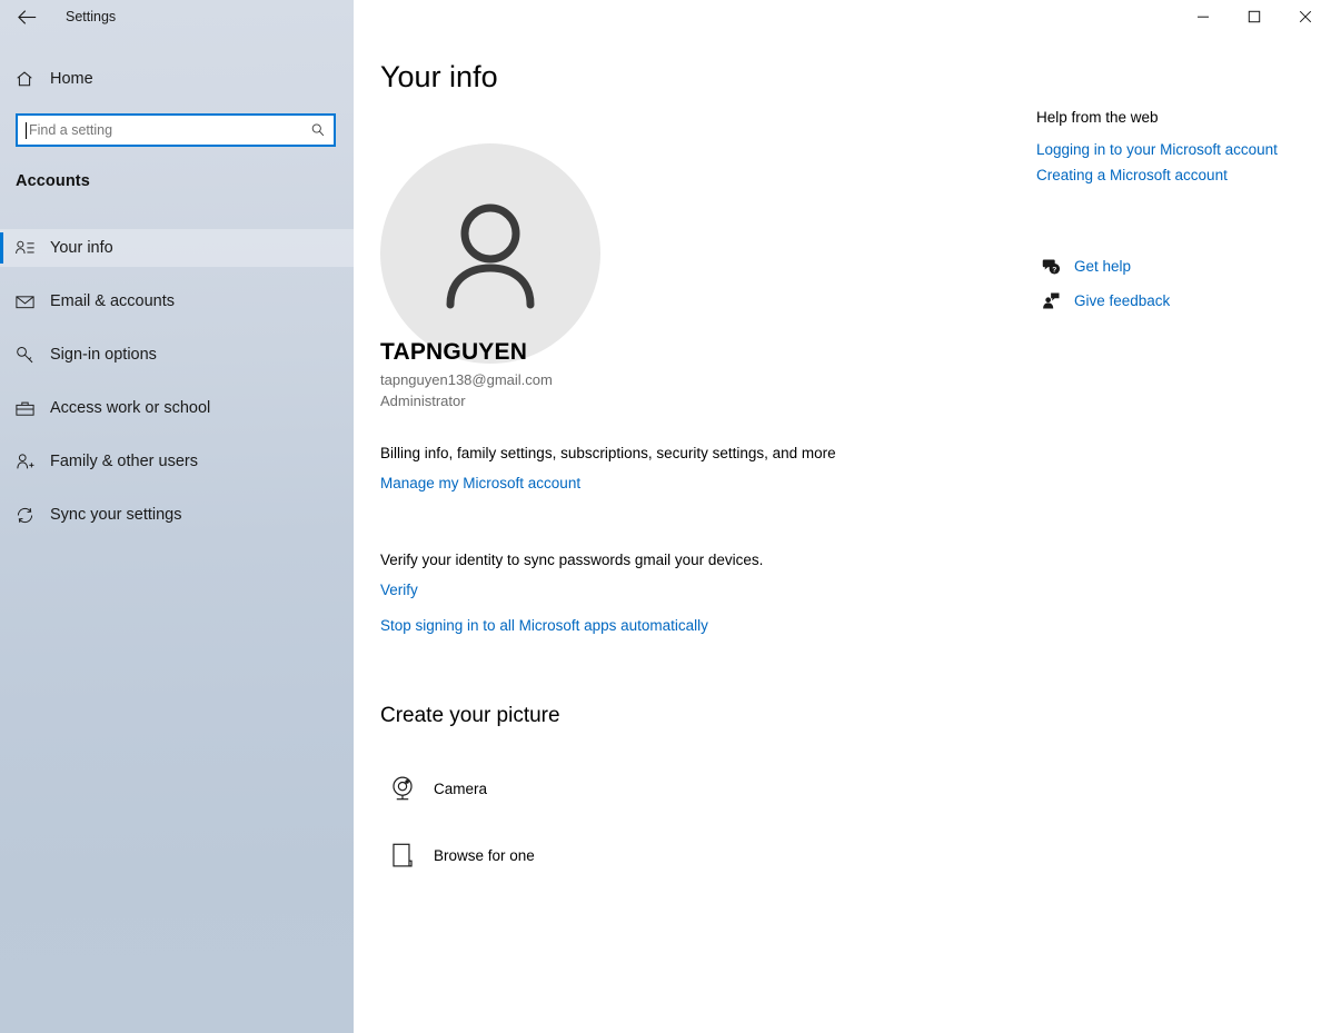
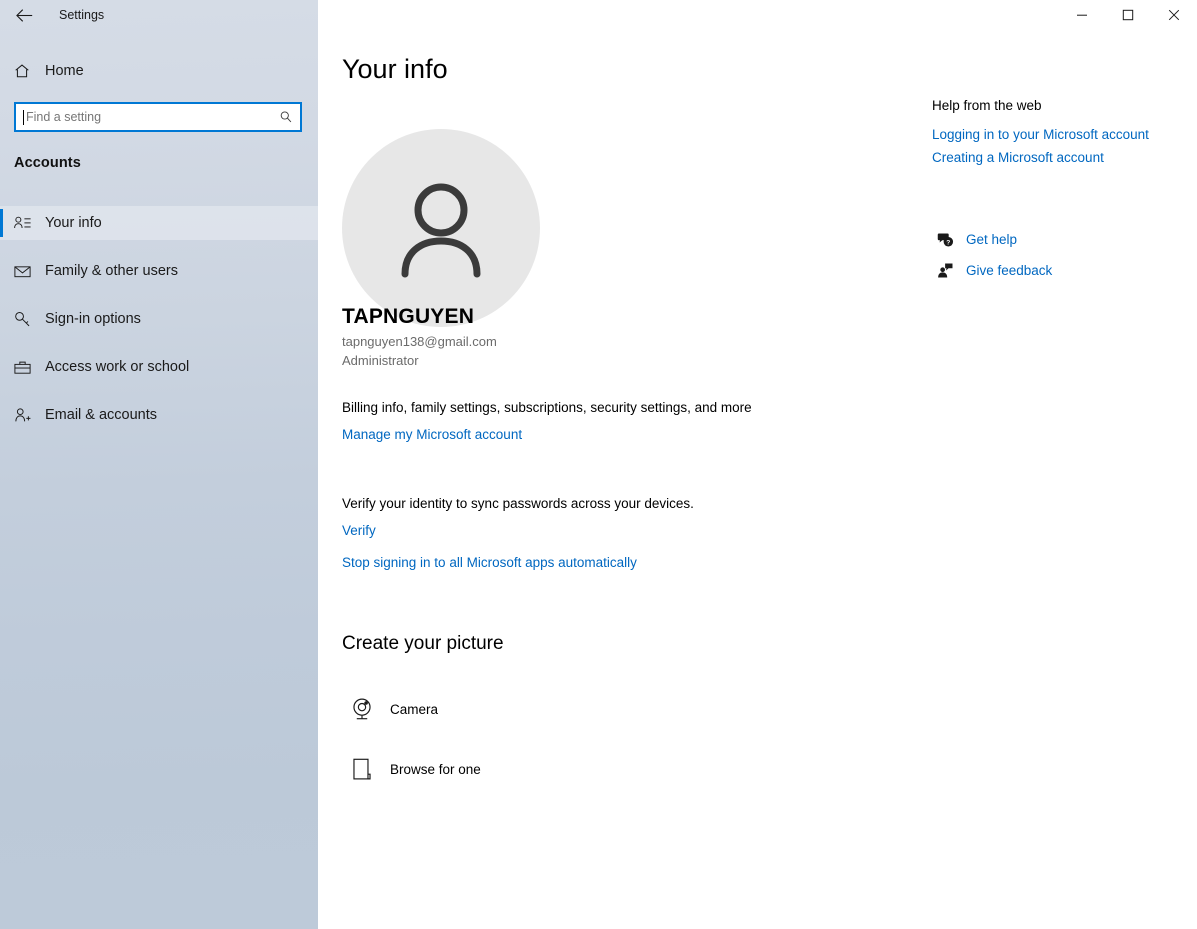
  Home
  Find a setting
  Accounts
  Your info
- Email & accounts
+ Family & other users
  Sign-in options
  Access work or school
- Family & other users
+ Email & accounts
- Sync your settings
  Settings
  Your info
  TAPNGUYEN
  tapnguyen138@gmail.com
  Administrator
  Billing info, family settings, subscriptions, security settings, and more
  Manage my Microsoft account
- Verify your identity to sync passwords gmail your devices.
+ Verify your identity to sync passwords across your devices.
  Verify
  Stop signing in to all Microsoft apps automatically
  Create your picture
  Camera
  Browse for one
  Help from the web
  Logging in to your Microsoft account
  Creating a Microsoft account
  Get help
  Give feedback
